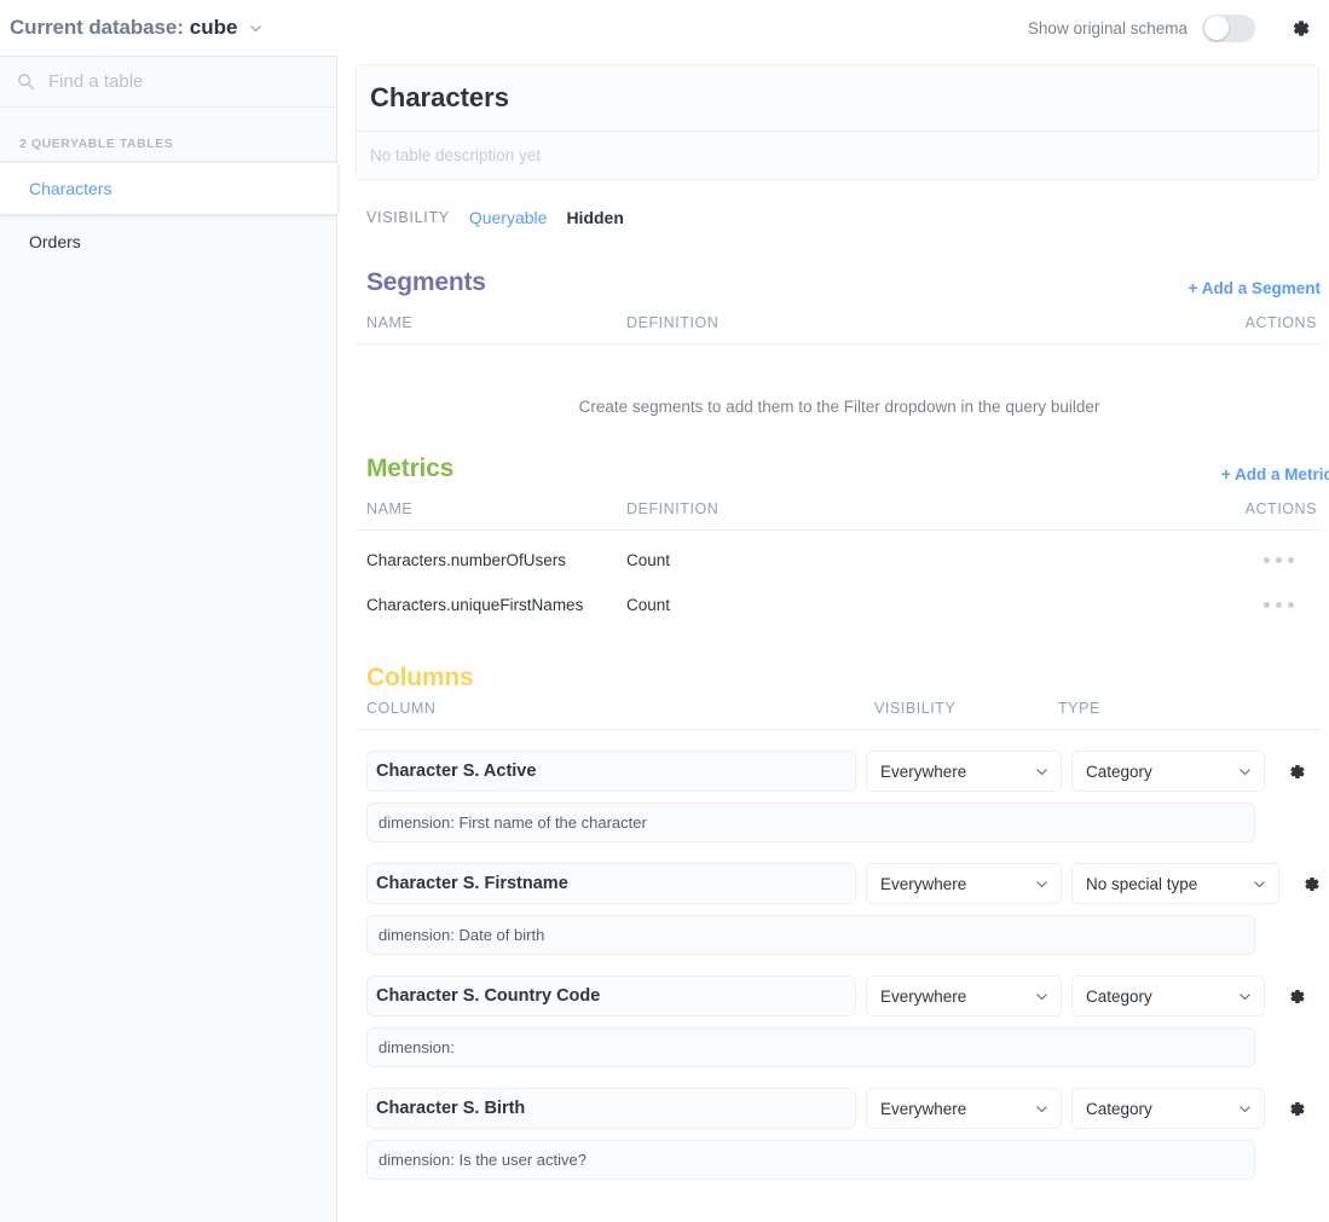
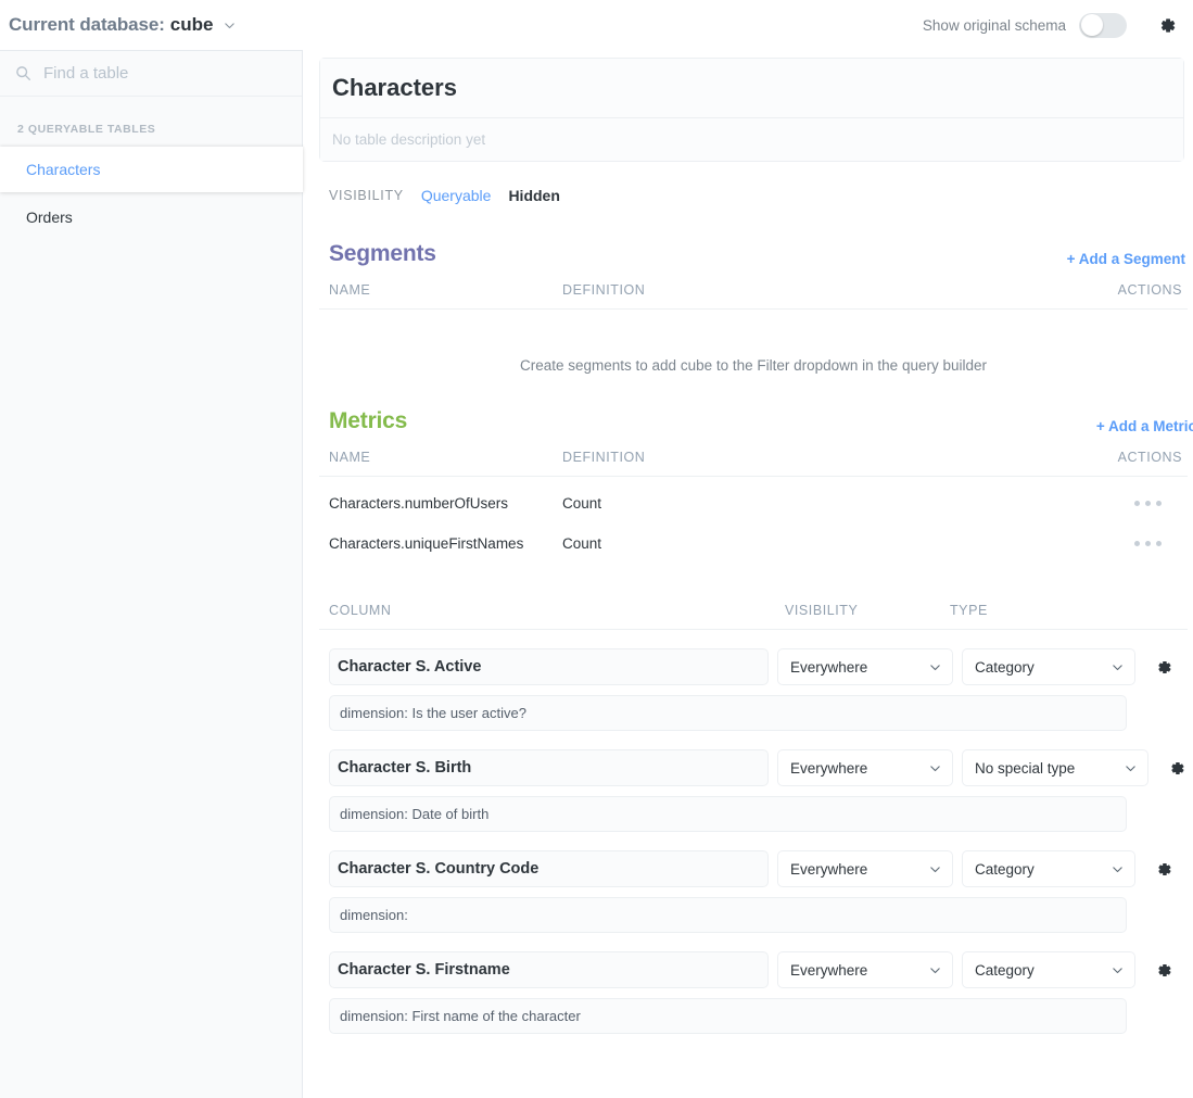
  Current database:
  cube
  Show original schema
  Find a table
  2 QUERYABLE TABLES
  Characters
  Orders
  Characters
  No table description yet
  VISIBILITY
  Queryable
  Hidden
  Segments
  + Add a Segment
  NAME
  DEFINITION
  ACTIONS
- Create segments to add them to the Filter dropdown in the query builder
+ Create segments to add cube to the Filter dropdown in the query builder
  Metrics
  + Add a Metric
  NAME
  DEFINITION
  ACTIONS
  Characters.numberOfUsers
  Count
  Characters.uniqueFirstNames
  Count
- Columns
  COLUMN
  VISIBILITY
  TYPE
  Character S. Active
  Everywhere
  Category
- dimension: First name of the character
+ dimension: Is the user active?
- Character S. Firstname
+ Character S. Birth
  Everywhere
  No special type
  dimension: Date of birth
  Character S. Country Code
  Everywhere
  Category
  dimension:
- Character S. Birth
+ Character S. Firstname
  Everywhere
  Category
- dimension: Is the user active?
+ dimension: First name of the character
